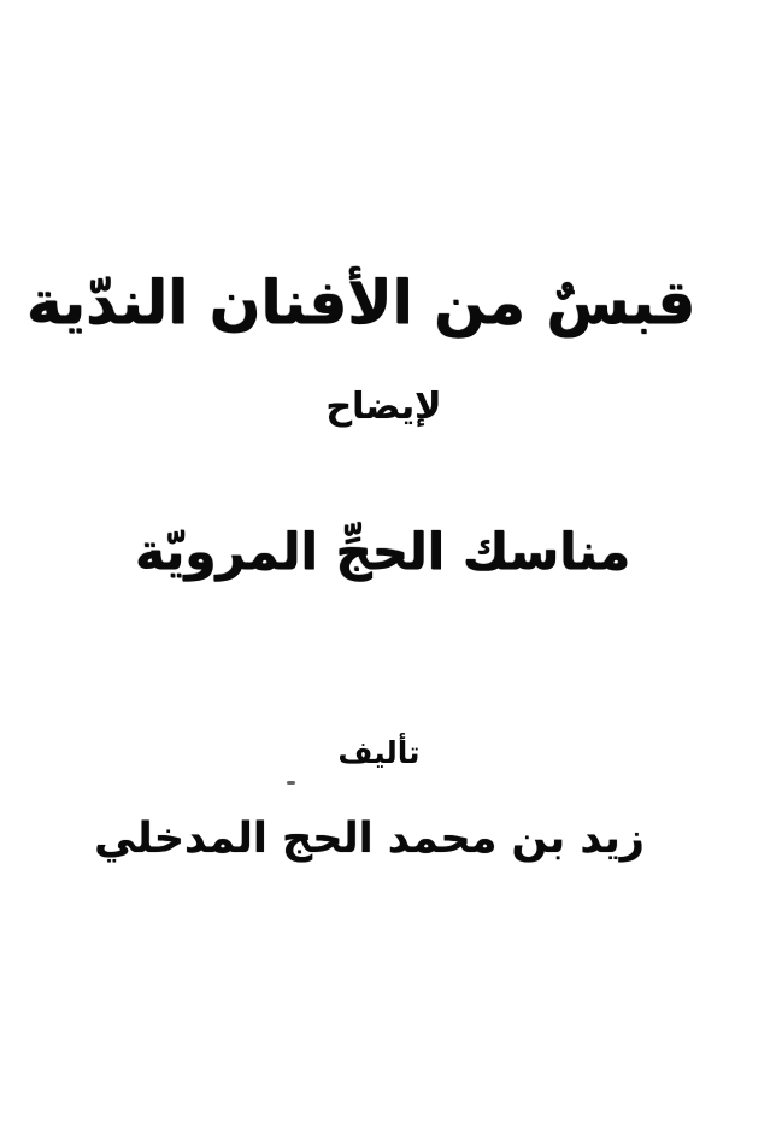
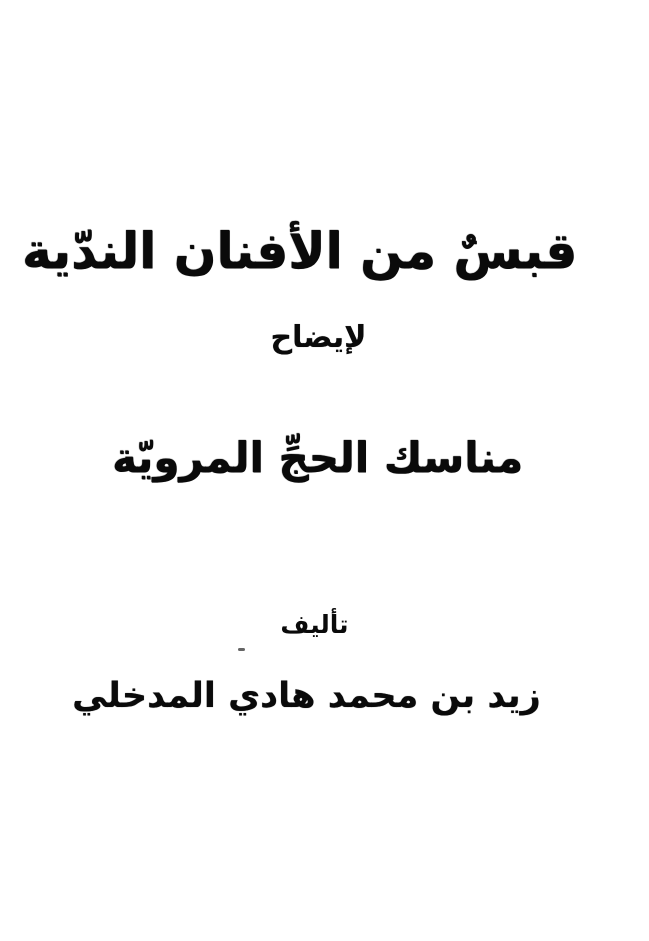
  قبسٌ من الأفنان الندّية
  لإيضاح
  مناسك الحجِّ المرويّة
  تأليف
- زيد بن محمد الحج المدخلي
+ زيد بن محمد هادي المدخلي
